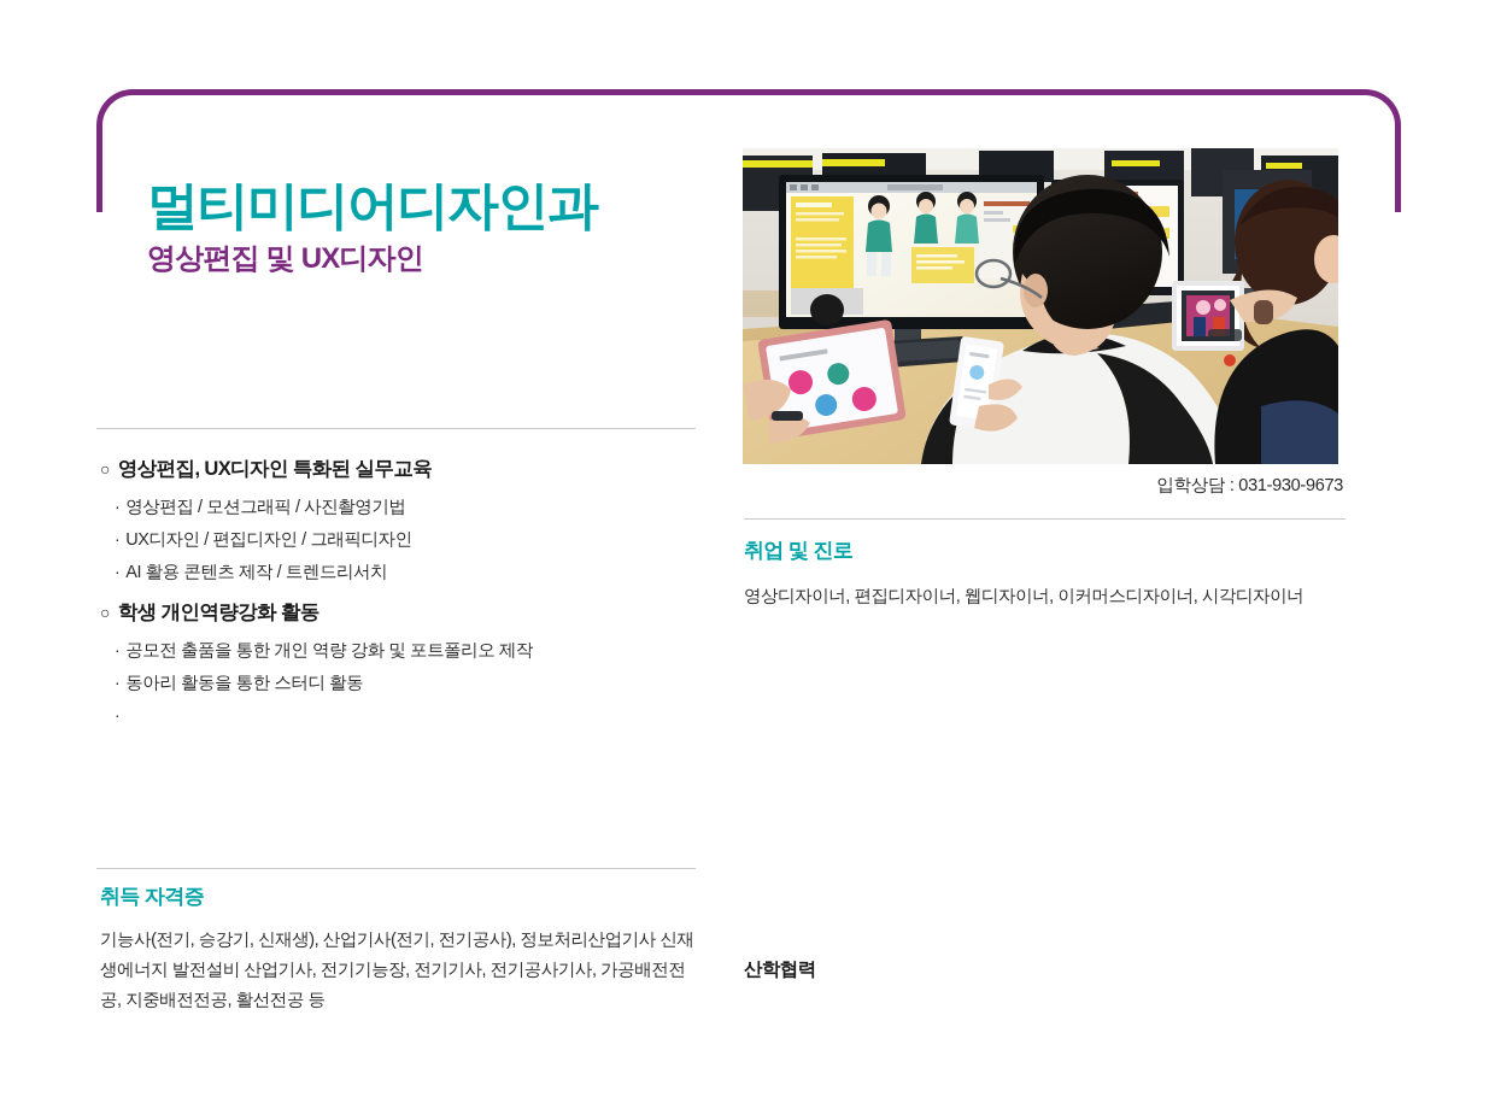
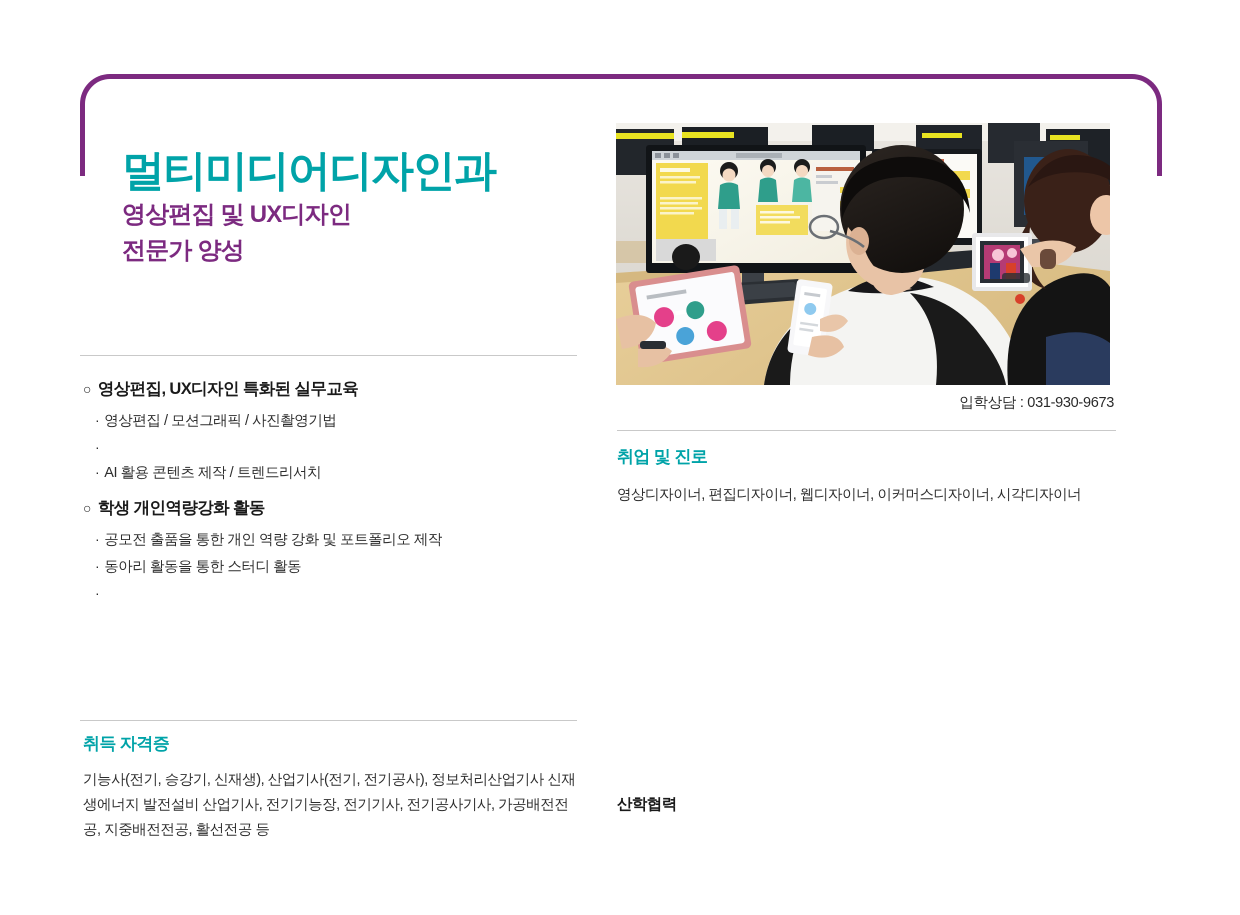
  멀티미디어디자인과
  영상편집 및 UX디자인
+ 전문가 양성
  입학상담 : 031-930-9673
  취업 및 진로
  영상디자이너, 편집디자이너, 웹디자이너, 이커머스디자이너, 시각디자이너
  취득 자격증
  기능사(전기, 승강기, 신재생), 산업기사(전기, 전기공사), 정보처리산업기사 신재생에너지 발전설비 산업기사, 전기기능장, 전기기사, 전기공사기사, 가공배전전공, 지중배전전공, 활선전공 등
  산학협력
  ○
  영상편집, UX디자인 특화된 실무교육
  ·
  영상편집 / 모션그래픽 / 사진촬영기법
  ·
- UX디자인 / 편집디자인 / 그래픽디자인
  ·
  AI 활용 콘텐츠 제작 / 트렌드리서치
  ○
  학생 개인역량강화 활동
  ·
  공모전 출품을 통한 개인 역량 강화 및 포트폴리오 제작
  ·
  동아리 활동을 통한 스터디 활동
  ·
